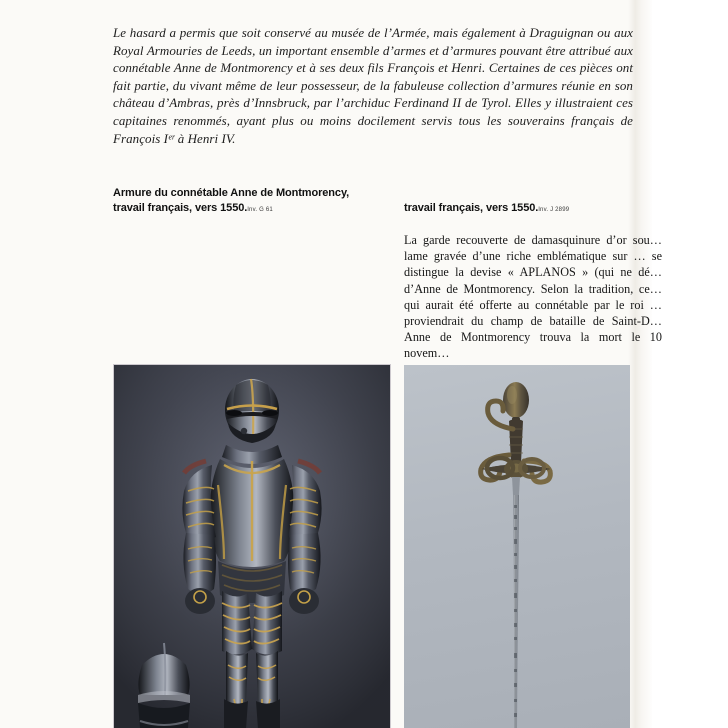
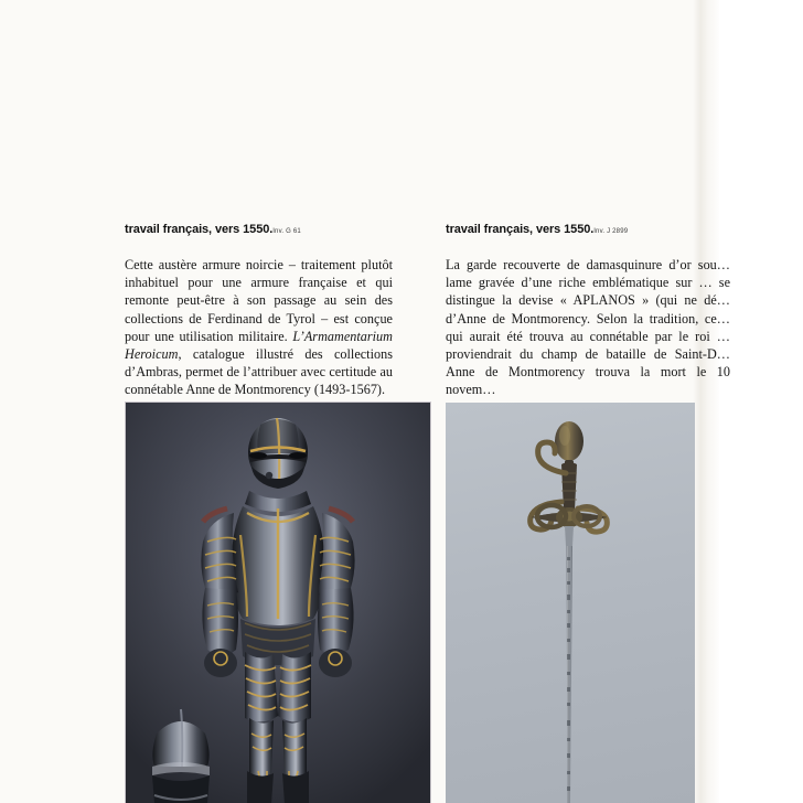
- Le hasard a permis que soit conservé au musée de l’Armée, mais également à Draguignan ou aux Royal Armouries de Leeds, un important ensemble d’armes et d’armures pouvant être attribué aux connétable Anne de Montmorency et à ses deux fils François et Henri. Certaines de ces pièces ont fait partie, du vivant même de leur possesseur, de la fabuleuse collection d’armures réunie en son château d’Ambras, près d’Innsbruck, par l’archiduc Ferdinand II de Tyrol. Elles y illustraient ces capitaines renommés, ayant plus ou moins docilement servis tous les souverains français de François Iᵉʳ à Henri IV.
- Armure du connétable Anne de Montmorency,
  travail français, vers 1550.
  travail français, vers 1550.
+ Cette austère armure noircie – traitement plutôt inhabituel pour une armure française et qui remonte peut-être à son passage au sein des collections de Ferdinand de Tyrol – est conçue pour une utilisation militaire. L’Armamentarium Heroicum, catalogue illustré des collections d’Ambras, permet de l’attribuer avec certitude au connétable Anne de Montmorency (1493-1567).
- La garde recouverte de damasquinure d’or sou… lame gravée d’une riche emblématique sur … se distingue la devise « APLANOS » (qui ne dé… d’Anne de Montmorency. Selon la tradition, ce… qui aurait été offerte au connétable par le roi … proviendrait du champ de bataille de Saint-D… Anne de Montmorency trouva la mort le 10 novem…
+ La garde recouverte de damasquinure d’or sou… lame gravée d’une riche emblématique sur … se distingue la devise « APLANOS » (qui ne dé… d’Anne de Montmorency. Selon la tradition, ce… qui aurait été trouva au connétable par le roi … proviendrait du champ de bataille de Saint-D… Anne de Montmorency trouva la mort le 10 novem…
